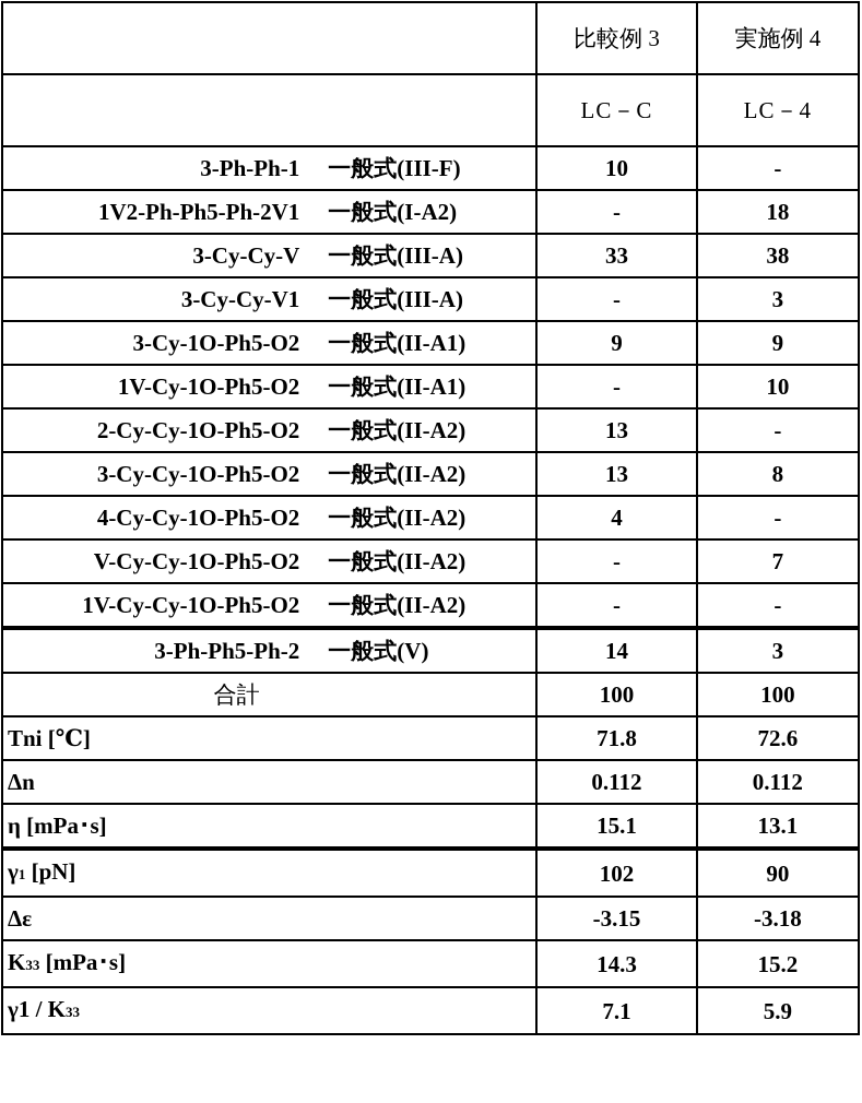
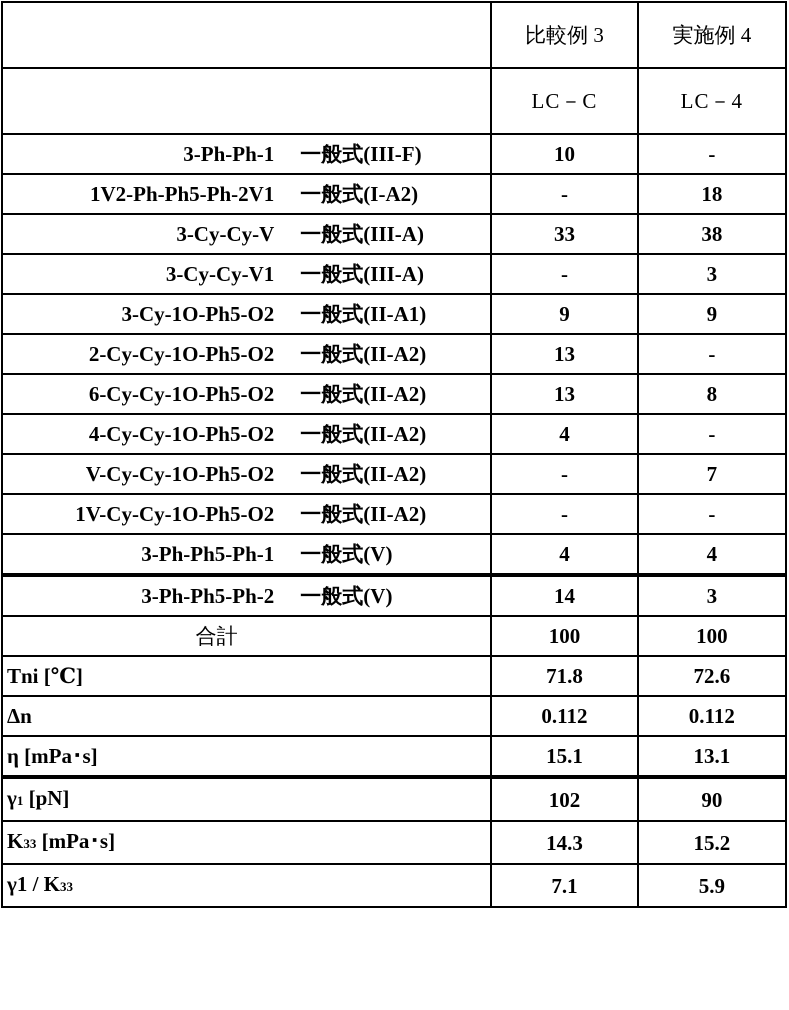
  	比較例 3	実施例 4
  	LC－C	LC－4
  3-Ph-Ph-1 一般式(III-F)	10	-
  1V2-Ph-Ph5-Ph-2V1 一般式(I-A2)	-	18
  3-Cy-Cy-V 一般式(III-A)	33	38
  3-Cy-Cy-V1 一般式(III-A)	-	3
  3-Cy-1O-Ph5-O2 一般式(II-A1)	9	9
- 1V-Cy-1O-Ph5-O2 一般式(II-A1)	-	10
  2-Cy-Cy-1O-Ph5-O2 一般式(II-A2)	13	-
- 3-Cy-Cy-1O-Ph5-O2 一般式(II-A2)	13	8
+ 6-Cy-Cy-1O-Ph5-O2 一般式(II-A2)	13	8
  4-Cy-Cy-1O-Ph5-O2 一般式(II-A2)	4	-
  V-Cy-Cy-1O-Ph5-O2 一般式(II-A2)	-	7
  1V-Cy-Cy-1O-Ph5-O2 一般式(II-A2)	-	-
+ 3-Ph-Ph5-Ph-1 一般式(V)	4	4
  3-Ph-Ph5-Ph-2 一般式(V)	14	3
  合計	100	100
  Tni [℃]	71.8	72.6
  Δn	0.112	0.112
  η [mPa･s]	15.1	13.1
  γ1 [pN]	102	90
- Δε	-3.15	-3.18
  K33 [mPa･s]	14.3	15.2
  γ1 / K33	7.1	5.9
